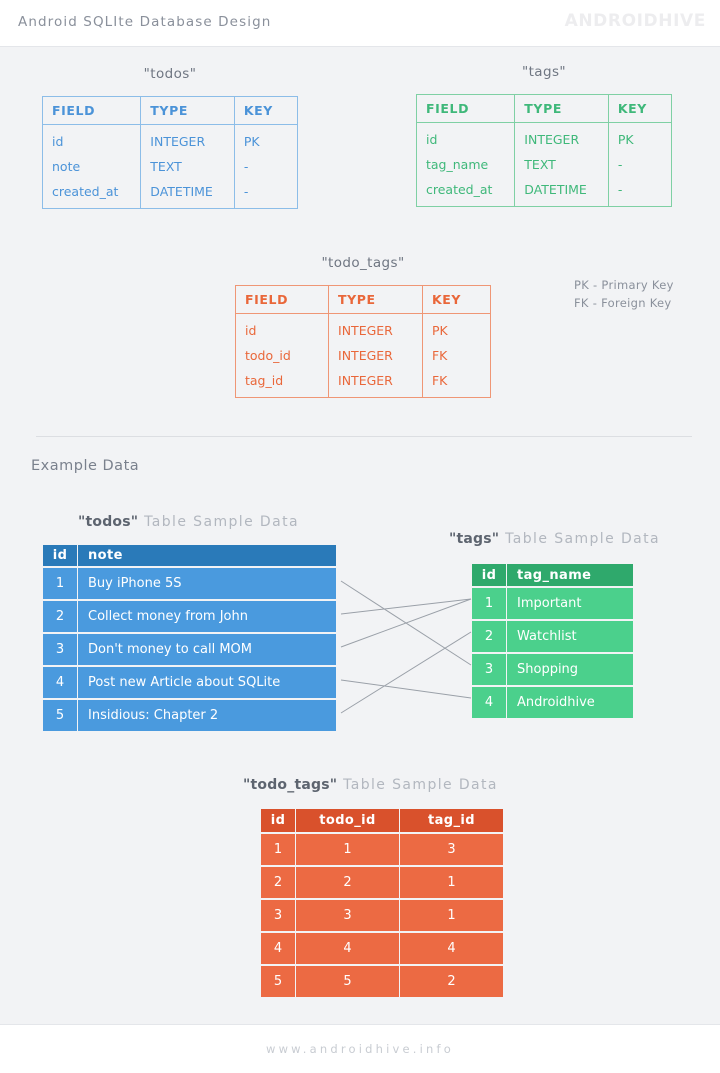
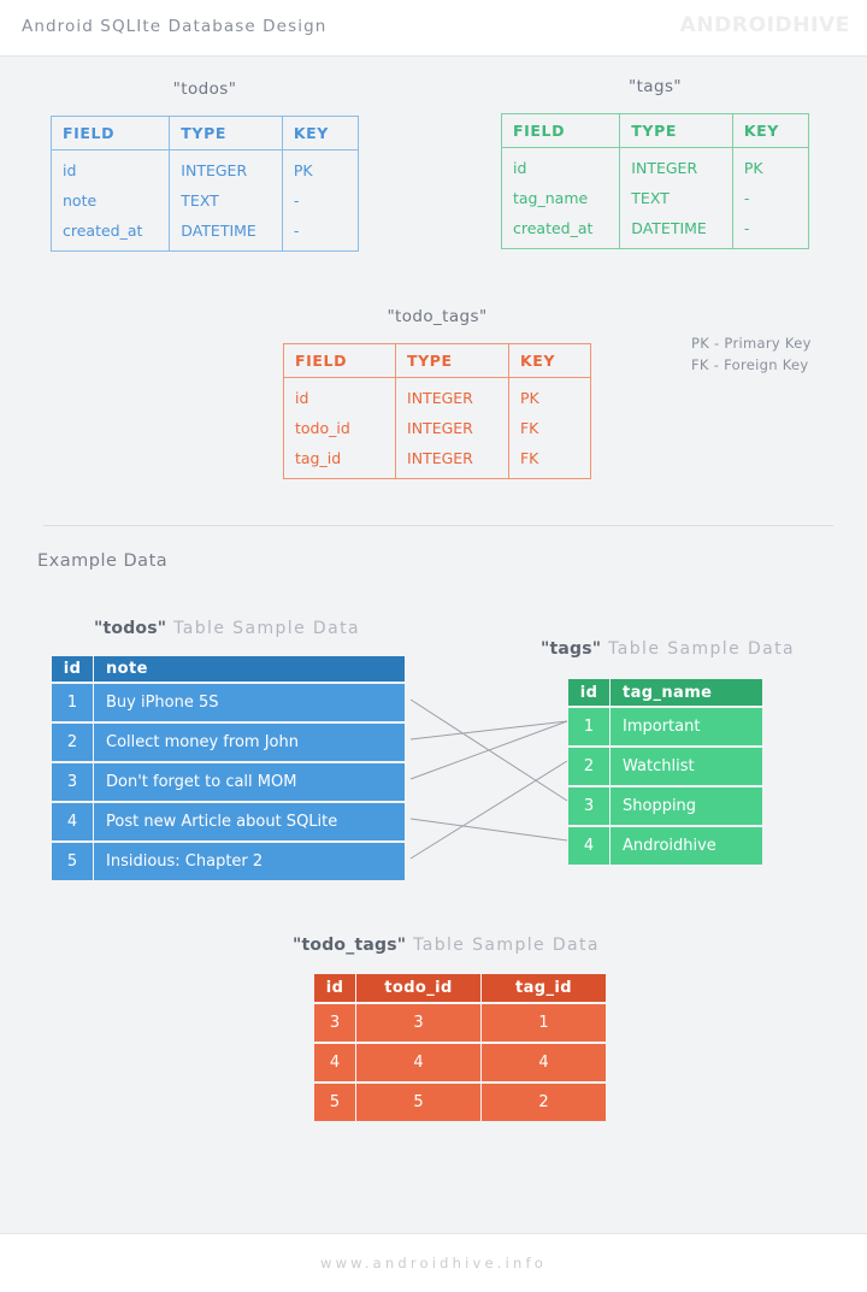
  Android SQLIte Database Design
  "todos"
  FIELD	TYPE	KEY
  id	INTEGER	PK
  note	TEXT	-
  created_at	DATETIME	-
  "tags"
  FIELD	TYPE	KEY
  id	INTEGER	PK
  tag_name	TEXT	-
  created_at	DATETIME	-
  "todo_tags"
  FIELD	TYPE	KEY
  id	INTEGER	PK
  todo_id	INTEGER	FK
  tag_id	INTEGER	FK
  PK - Primary Key
  FK - Foreign Key
  Example Data
  "todos" Table Sample Data
  id	note
  1	Buy iPhone 5S
  2	Collect money from John
- 3	Don't money to call MOM
+ 3	Don't forget to call MOM
  4	Post new Article about SQLite
  5	Insidious: Chapter 2
  "tags" Table Sample Data
  id	tag_name
  1	Important
  2	Watchlist
  3	Shopping
  4	Androidhive
  "todo_tags" Table Sample Data
  id	todo_id	tag_id
- 1	1	3
- 2	2	1
  3	3	1
  4	4	4
  5	5	2
  www.androidhive.info
